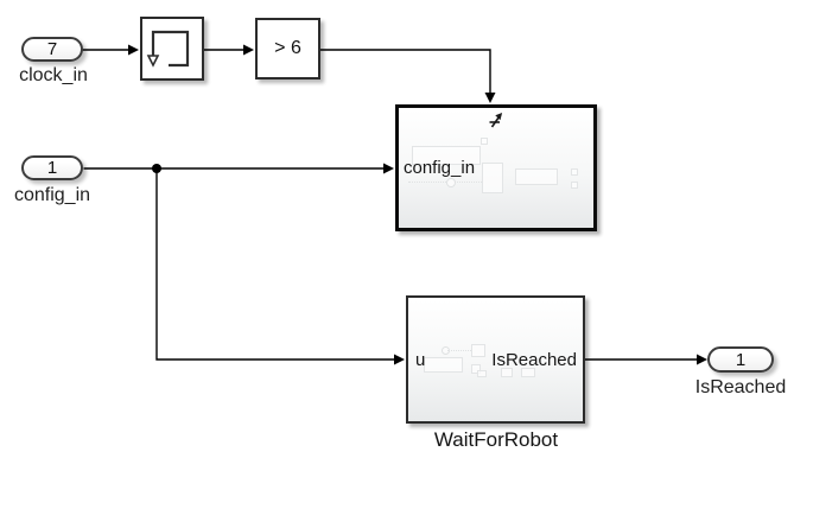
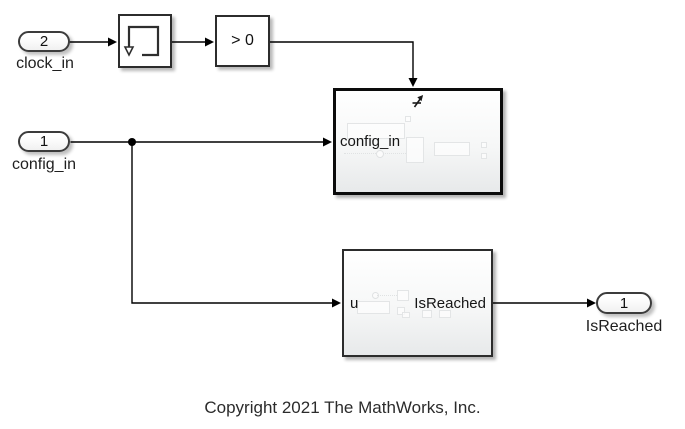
- 7
+ 2
  clock_in
  1
  config_in
- > 6
+ > 0
  config_in
  u
  IsReached
- WaitForRobot
  1
  IsReached
+ Copyright 2021 The MathWorks, Inc.
